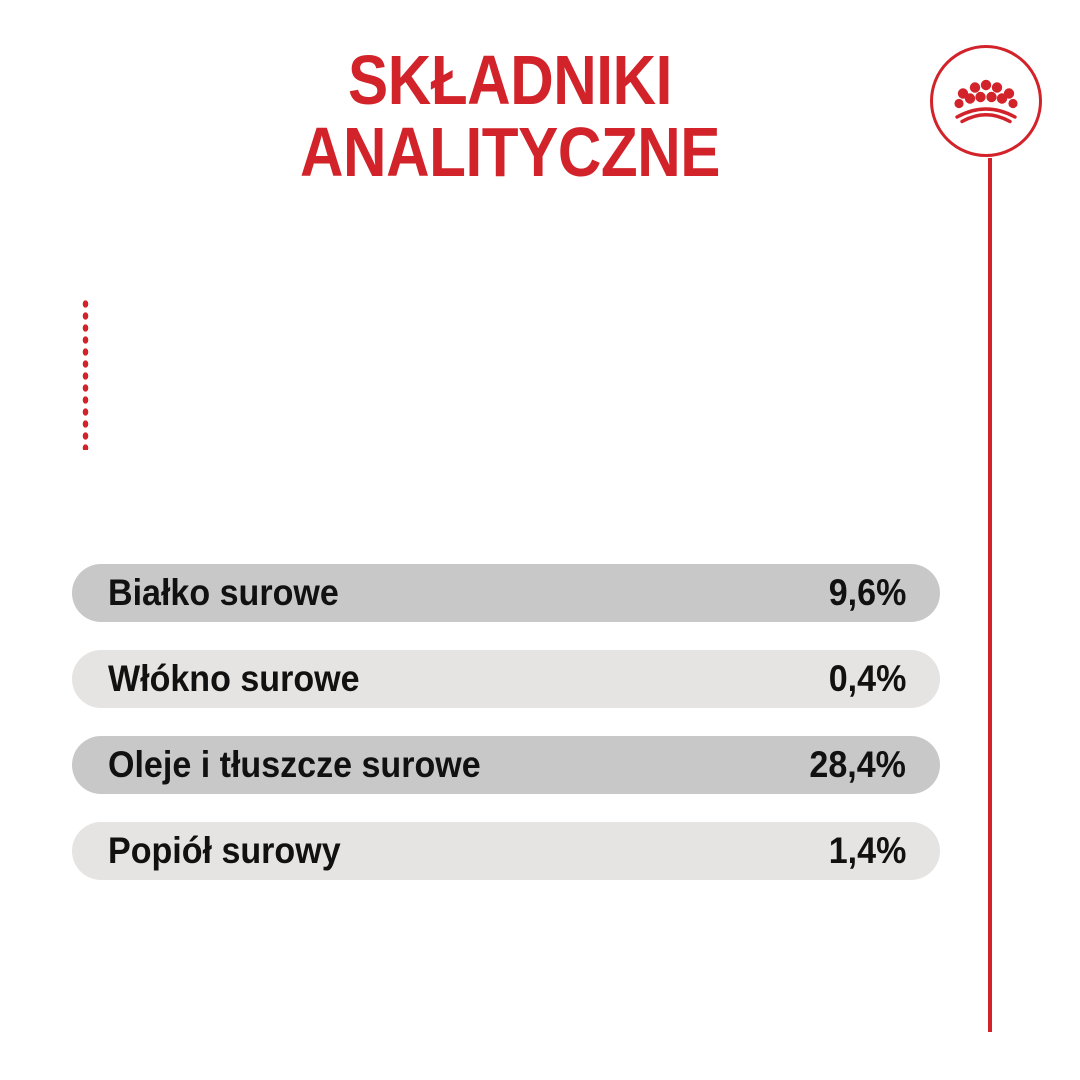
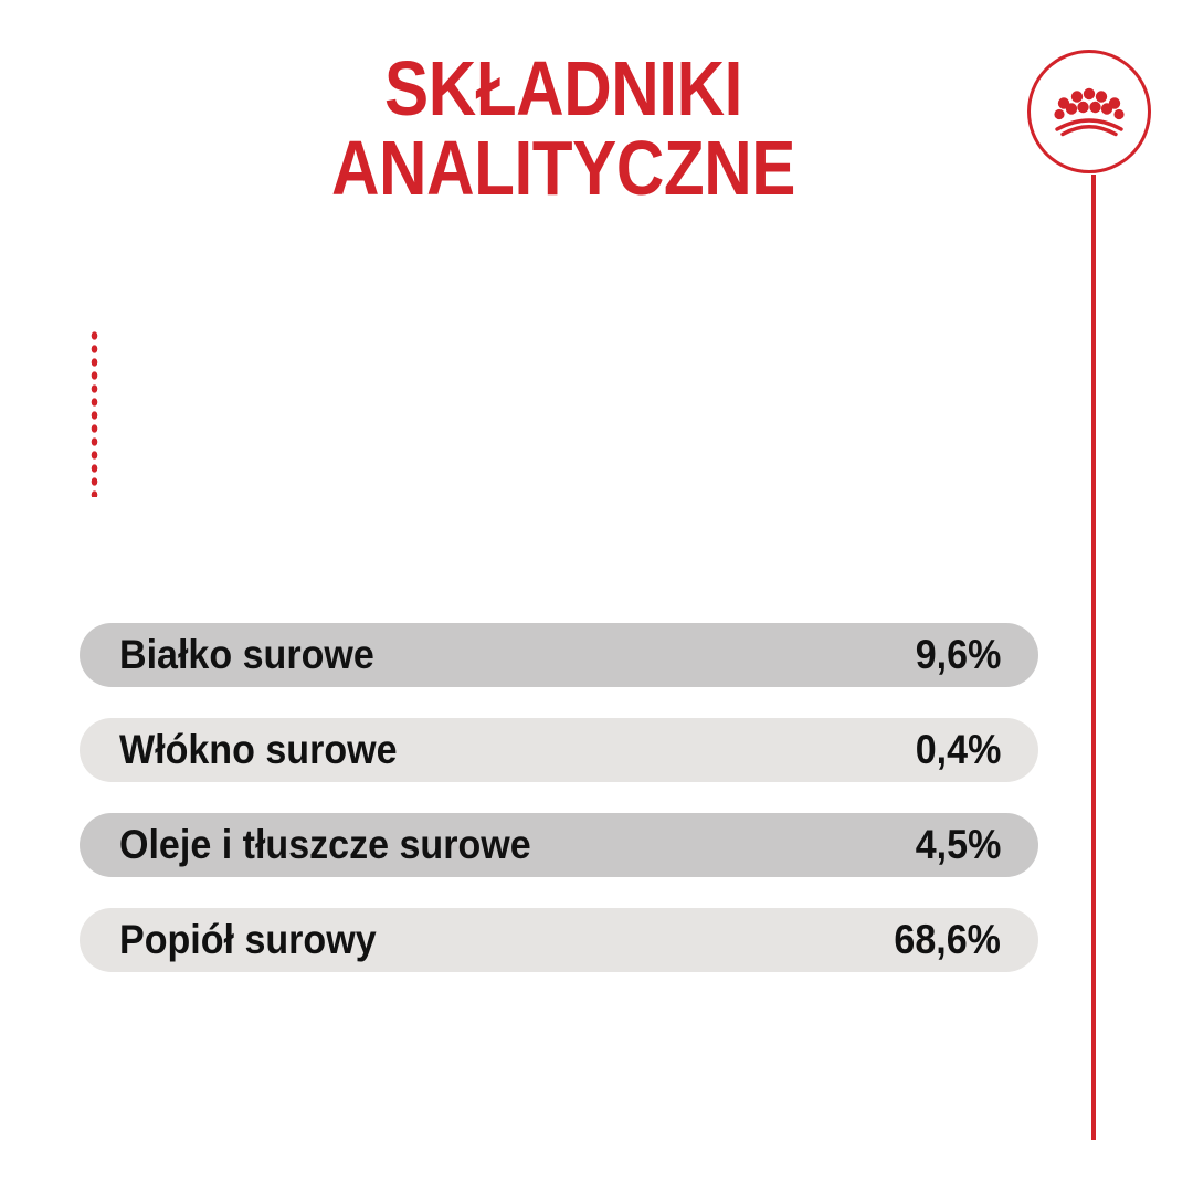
  SKŁADNIKI
  ANALITYCZNE
  Białko surowe
  9,6%
  Włókno surowe
  0,4%
  Oleje i tłuszcze surowe
- 28,4%
+ 4,5%
  Popiół surowy
- 1,4%
+ 68,6%
